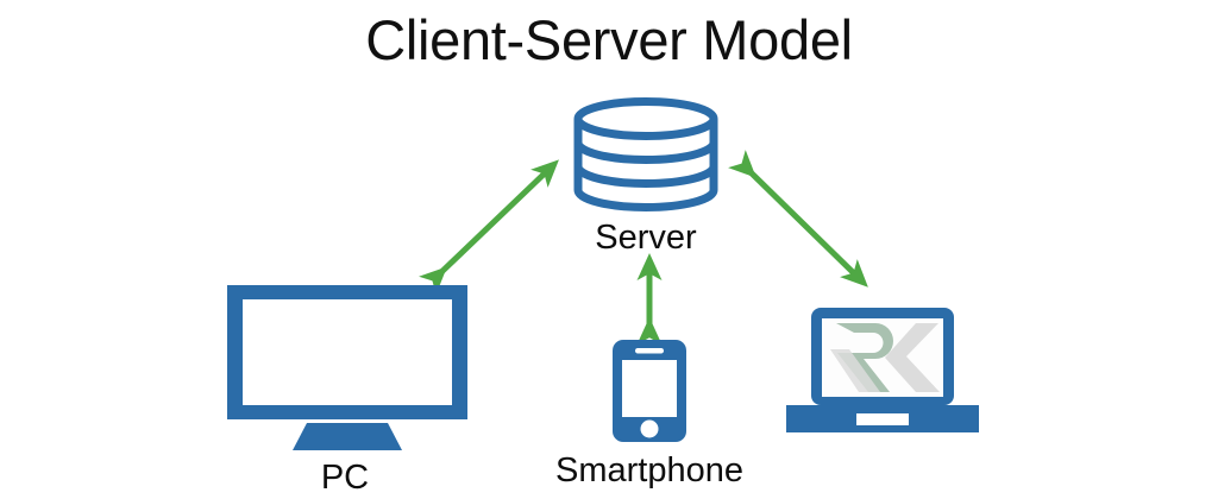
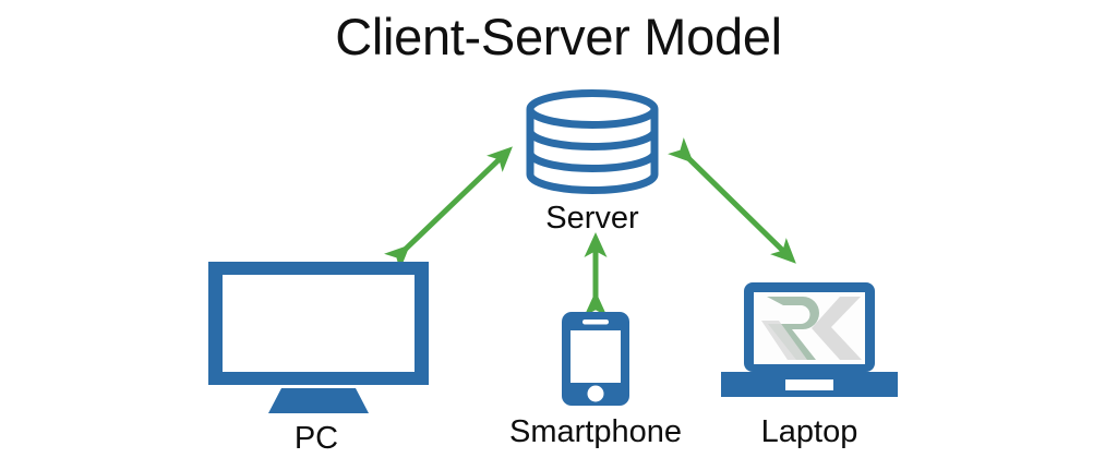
  Client-Server Model
  Server
  PC
  Smartphone
+ Laptop
